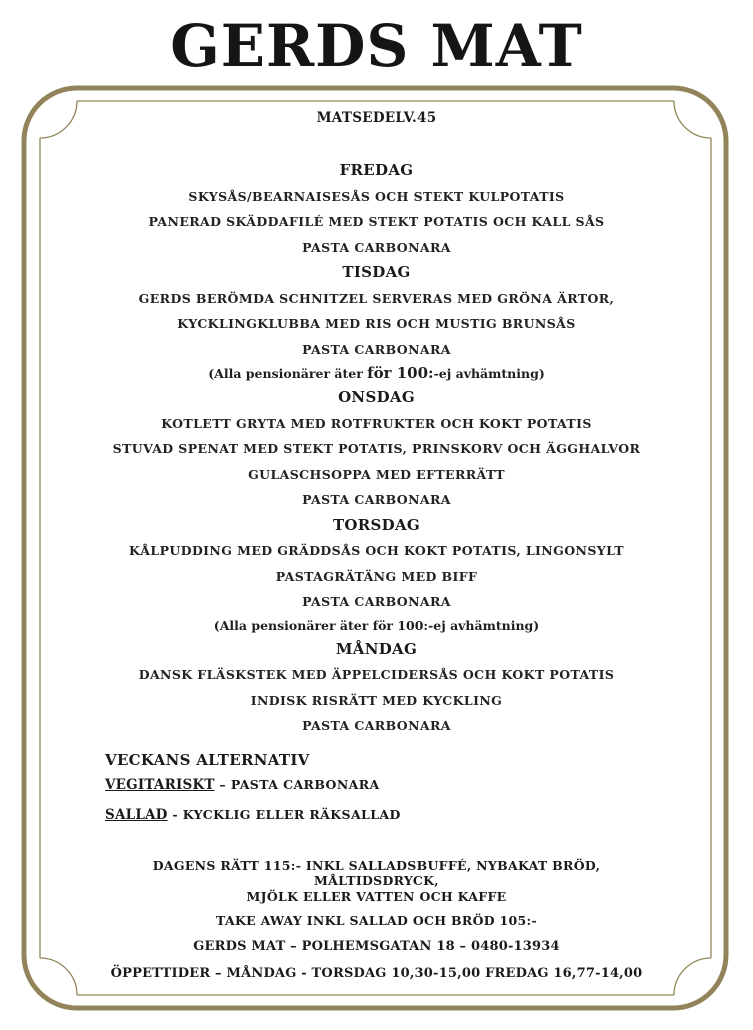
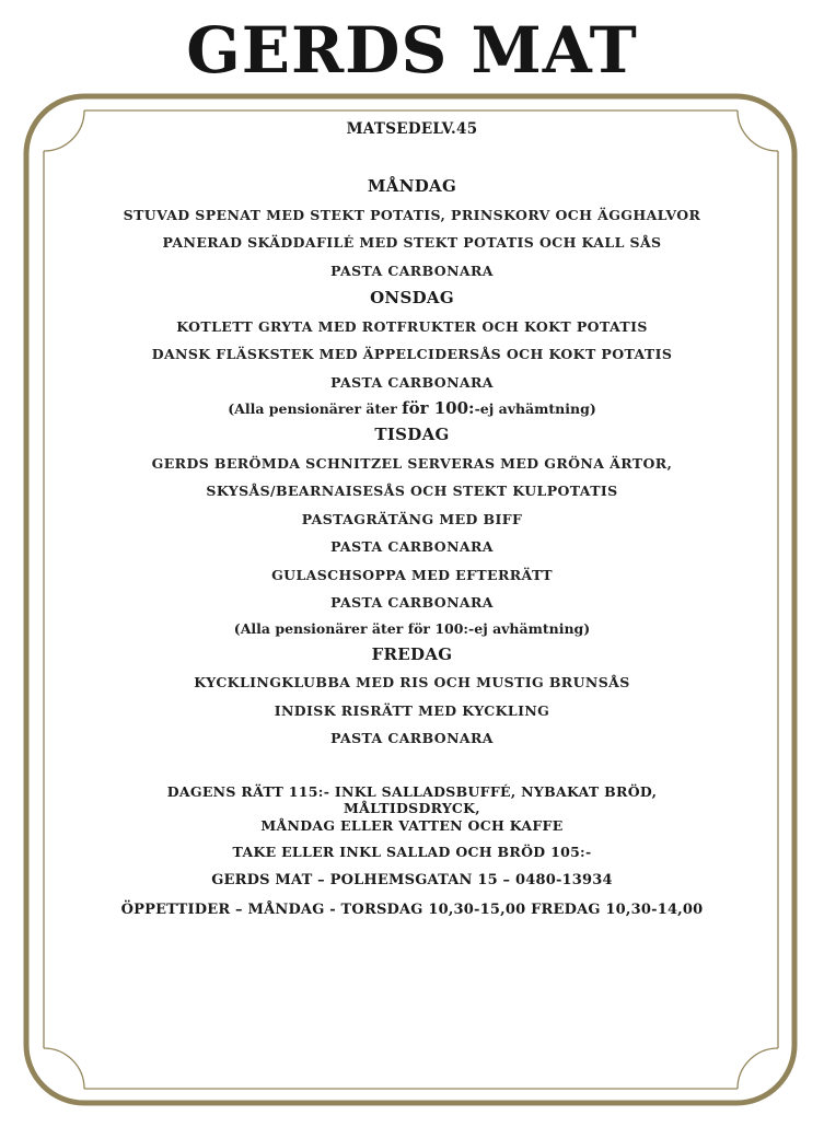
  GERDS MAT
  MATSEDELV.45
- FREDAG
+ MÅNDAG
- SKYSÅS/BEARNAISESÅS OCH STEKT KULPOTATIS
+ STUVAD SPENAT MED STEKT POTATIS, PRINSKORV OCH ÄGGHALVOR
  PANERAD SKÄDDAFILÉ MED STEKT POTATIS OCH KALL SÅS
  PASTA CARBONARA
- TISDAG
+ ONSDAG
- GERDS BERÖMDA SCHNITZEL SERVERAS MED GRÖNA ÄRTOR,
+ KOTLETT GRYTA MED ROTFRUKTER OCH KOKT POTATIS
- KYCKLINGKLUBBA MED RIS OCH MUSTIG BRUNSÅS
+ DANSK FLÄSKSTEK MED ÄPPELCIDERSÅS OCH KOKT POTATIS
  PASTA CARBONARA
  (Alla pensionärer äter för 100:-ej avhämtning)
- ONSDAG
+ TISDAG
- KOTLETT GRYTA MED ROTFRUKTER OCH KOKT POTATIS
+ GERDS BERÖMDA SCHNITZEL SERVERAS MED GRÖNA ÄRTOR,
- STUVAD SPENAT MED STEKT POTATIS, PRINSKORV OCH ÄGGHALVOR
+ SKYSÅS/BEARNAISESÅS OCH STEKT KULPOTATIS
- GULASCHSOPPA MED EFTERRÄTT
+ PASTAGRÄTÄNG MED BIFF
  PASTA CARBONARA
- TORSDAG
- KÅLPUDDING MED GRÄDDSÅS OCH KOKT POTATIS, LINGONSYLT
- PASTAGRÄTÄNG MED BIFF
+ GULASCHSOPPA MED EFTERRÄTT
  PASTA CARBONARA
  (Alla pensionärer äter för 100:-ej avhämtning)
- MÅNDAG
+ FREDAG
- DANSK FLÄSKSTEK MED ÄPPELCIDERSÅS OCH KOKT POTATIS
+ KYCKLINGKLUBBA MED RIS OCH MUSTIG BRUNSÅS
  INDISK RISRÄTT MED KYCKLING
  PASTA CARBONARA
- VECKANS ALTERNATIV
- VEGITARISKT – PASTA CARBONARA
- SALLAD - KYCKLIG ELLER RÄKSALLAD
  DAGENS RÄTT 115:- INKL SALLADSBUFFÉ, NYBAKAT BRÖD, MÅLTIDSDRYCK,
- MJÖLK ELLER VATTEN OCH KAFFE
+ MÅNDAG ELLER VATTEN OCH KAFFE
- TAKE AWAY INKL SALLAD OCH BRÖD 105:-
+ TAKE ELLER INKL SALLAD OCH BRÖD 105:-
- GERDS MAT – POLHEMSGATAN 18 – 0480-13934
+ GERDS MAT – POLHEMSGATAN 15 – 0480-13934
- ÖPPETTIDER – MÅNDAG - TORSDAG 10,30-15,00 FREDAG 16,77-14,00
+ ÖPPETTIDER – MÅNDAG - TORSDAG 10,30-15,00 FREDAG 10,30-14,00
